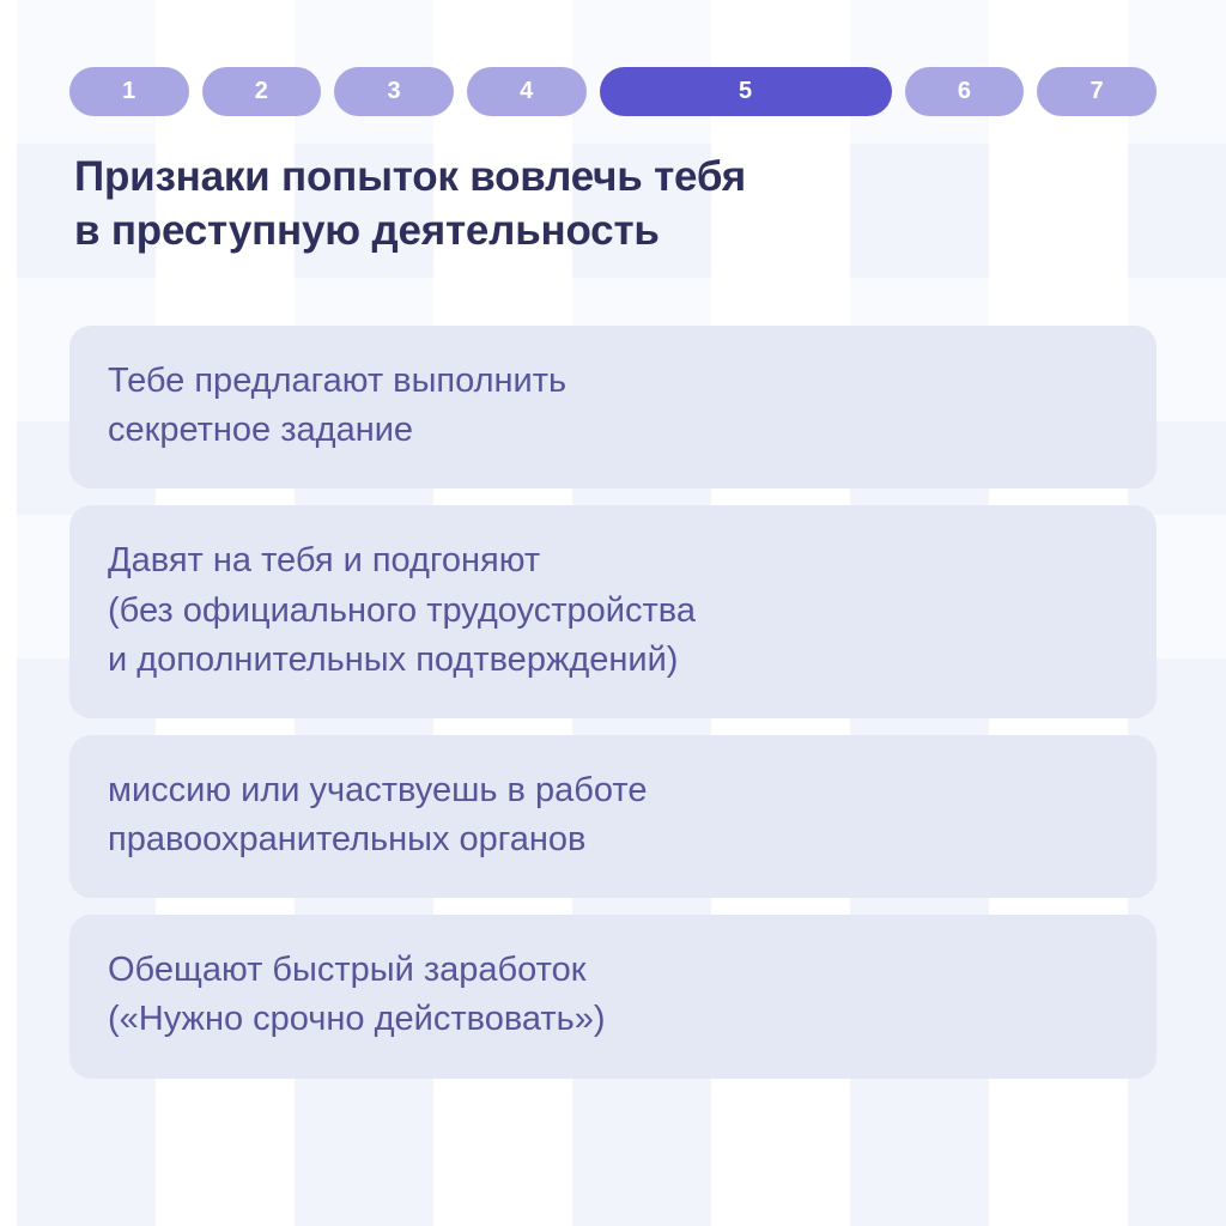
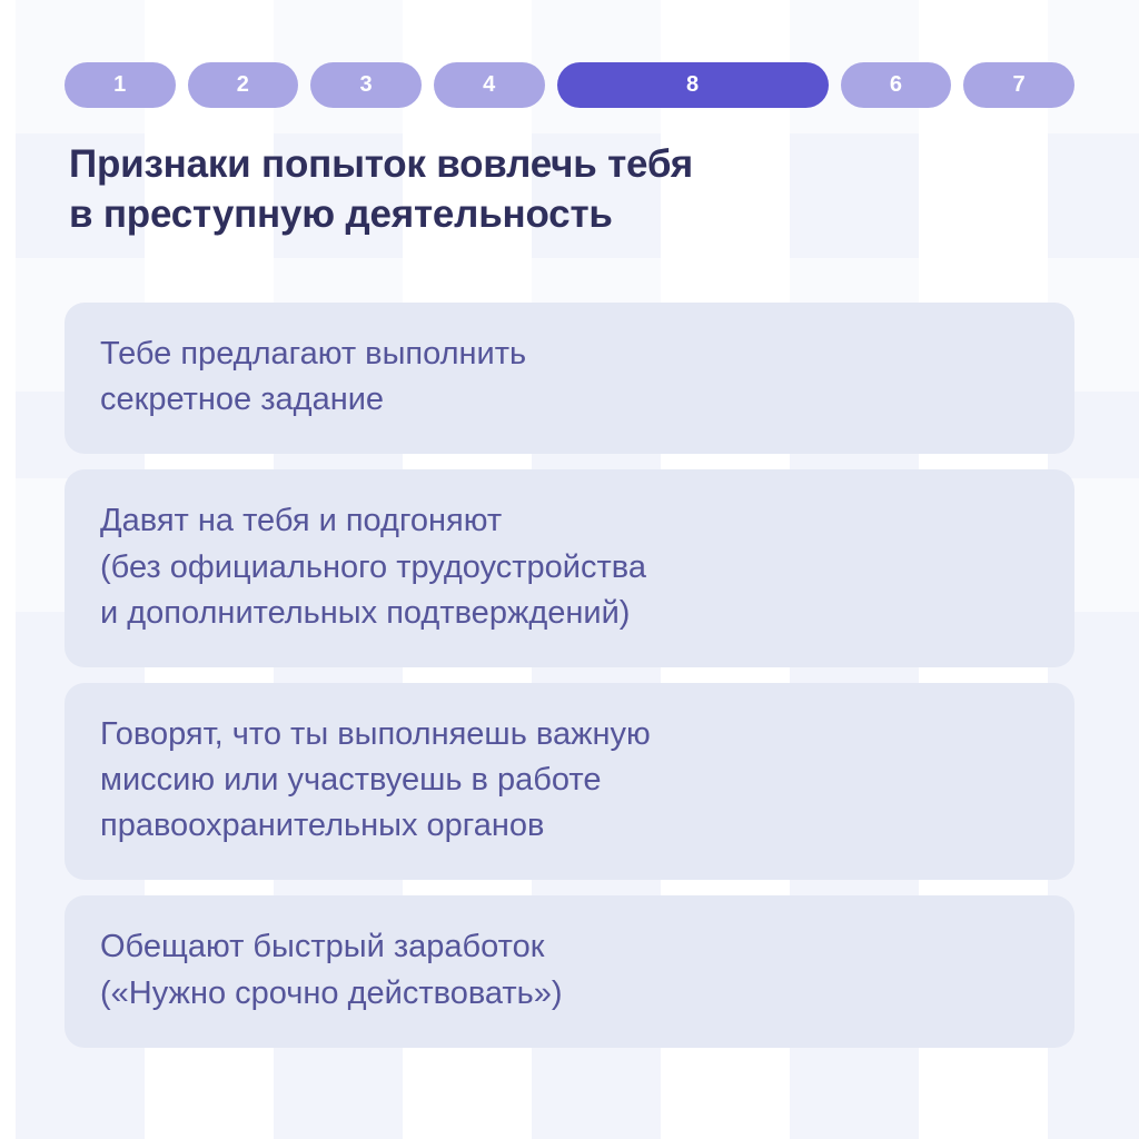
  1
  2
  3
  4
- 5
+ 8
  6
  7
  Признаки попыток вовлечь тебя
  в преступную деятельность
  Тебе предлагают выполнить
  секретное задание
  Давят на тебя и подгоняют
  (без официального трудоустройства
  и дополнительных подтверждений)
+ Говорят, что ты выполняешь важную
  миссию или участвуешь в работе
  правоохранительных органов
  Обещают быстрый заработок
  («Нужно срочно действовать»)
